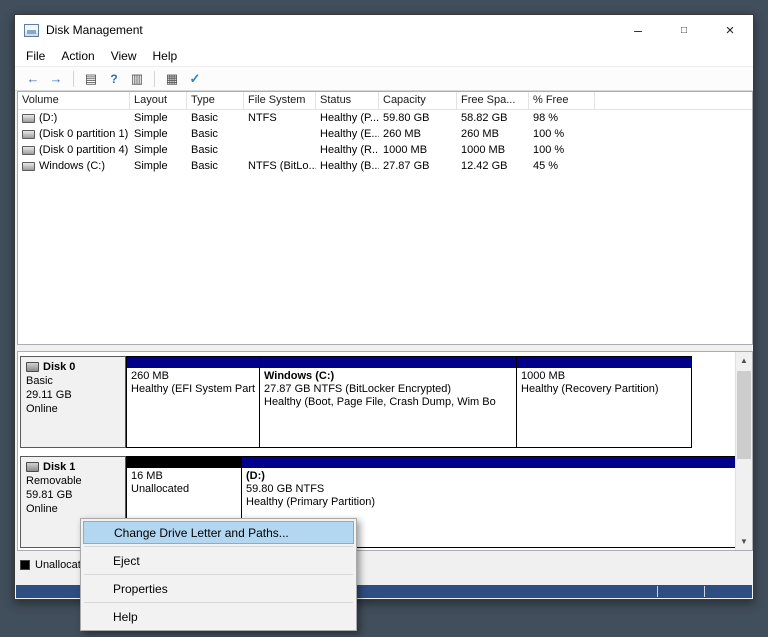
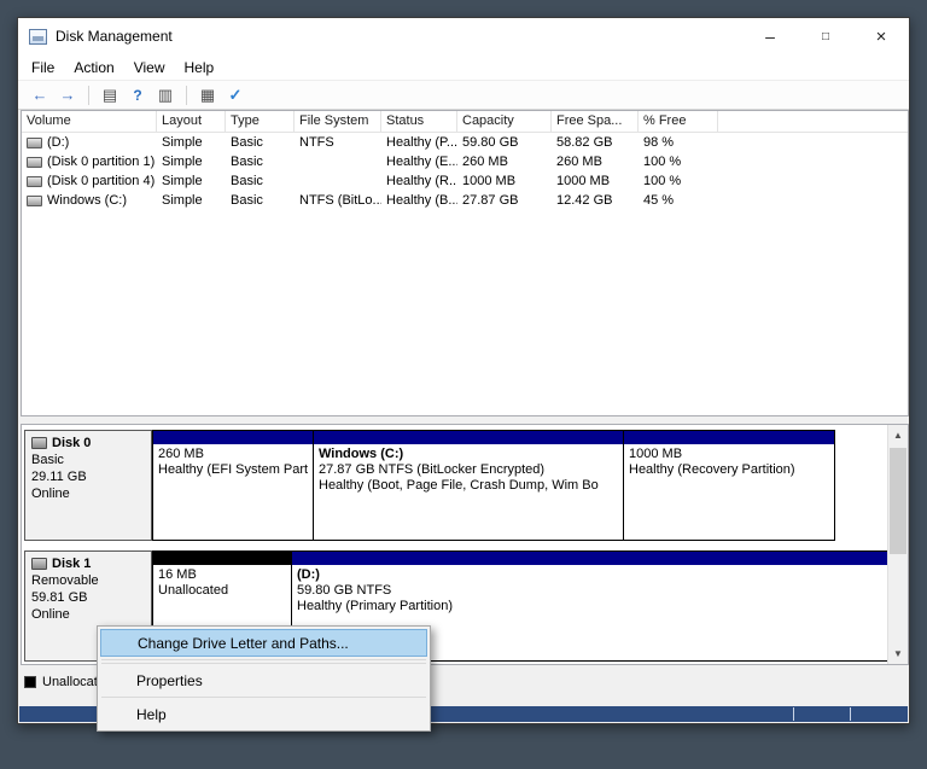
  Disk Management
  –
  □
  ×
  File
  Action
  View
  Help
  ←
  →
  ▤
  ?
  ▥
  ▦
  ✓
  Volume
  Layout
  Type
  File System
  Status
  Capacity
  Free Spa...
  % Free
  (D:)
  Simple
  Basic
  NTFS
  Healthy (P...
  59.80 GB
  58.82 GB
  98 %
  (Disk 0 partition 1)
  Simple
  Basic
  Healthy (E...
  260 MB
  260 MB
  100 %
  (Disk 0 partition 4)
  Simple
  Basic
  Healthy (R..
  1000 MB
  1000 MB
  100 %
  Windows (C:)
  Simple
  Basic
  NTFS (BitLo..
  Healthy (B...
  27.87 GB
  12.42 GB
  45 %
  Disk 0
  Basic
  29.11 GB
  Online
  260 MB
  Healthy (EFI System Part
  Windows (C:)
  27.87 GB NTFS (BitLocker Encrypted)
  Healthy (Boot, Page File, Crash Dump, Wim Bo
  1000 MB
  Healthy (Recovery Partition)
  Disk 1
  Removable
  59.81 GB
  Online
  16 MB
  Unallocated
  (D:)
  59.80 GB NTFS
  Healthy (Primary Partition)
  ▲
  ▼
  Unalloca
  Change Drive Letter and Paths...
- Eject
  Properties
  Help
